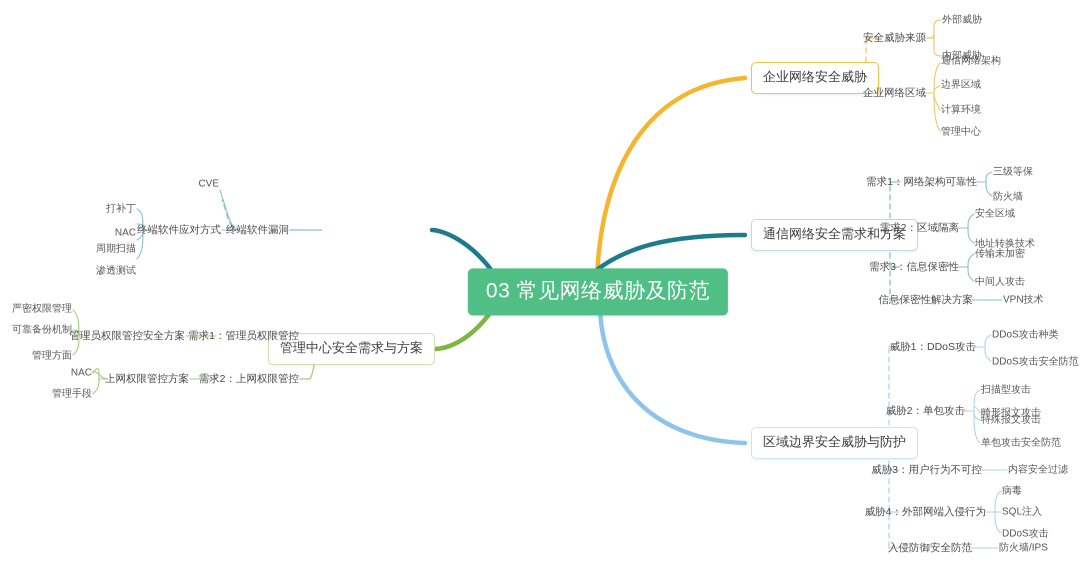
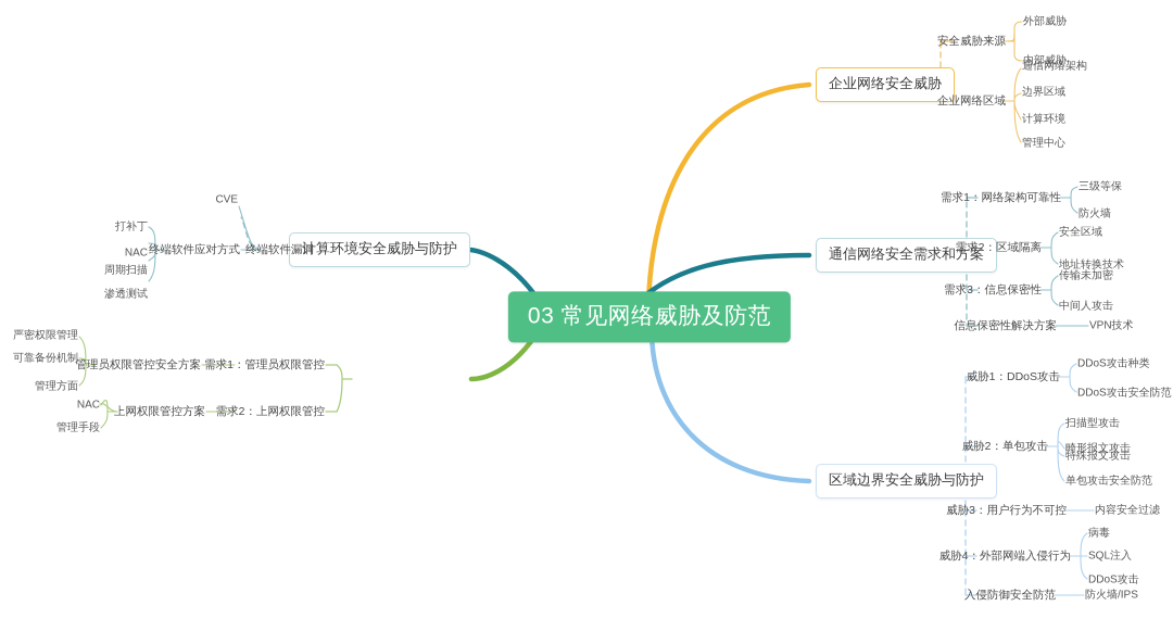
  03 常见网络威胁及防范
  企业网络安全威胁
  安全威胁来源
  外部威胁
  内部威胁
  企业网络区域
  通信网络架构
  边界区域
  计算环境
  管理中心
  通信网络安全需求和方案
  需求1：网络架构可靠性
  三级等保
  防火墙
  需求2：区域隔离
  安全区域
  地址转换技术
  需求3：信息保密性
  传输未加密
  中间人攻击
  信息保密性解决方案
  VPN技术
  区域边界安全威胁与防护
  威胁1：DDoS攻击
  DDoS攻击种类
  DDoS攻击安全防范
  威胁2：单包攻击
  扫描型攻击
  畸形报文攻击
  特殊报文攻击
  单包攻击安全防范
  威胁3：用户行为不可控
  内容安全过滤
  威胁4：外部网端入侵行为
  病毒
  SQL注入
  DDoS攻击
  入侵防御安全防范
  防火墙/IPS
+ 计算环境安全威胁与防护
  终端软件漏洞
  CVE
  终端软件应对方式
  打补丁
  NAC
  周期扫描
  渗透测试
- 管理中心安全需求与方案
  需求1：管理员权限管控
  管理员权限管控安全方案
  严密权限管理
  可靠备份机制
  管理方面
  需求2：上网权限管控
  上网权限管控方案
  NAC
  管理手段
